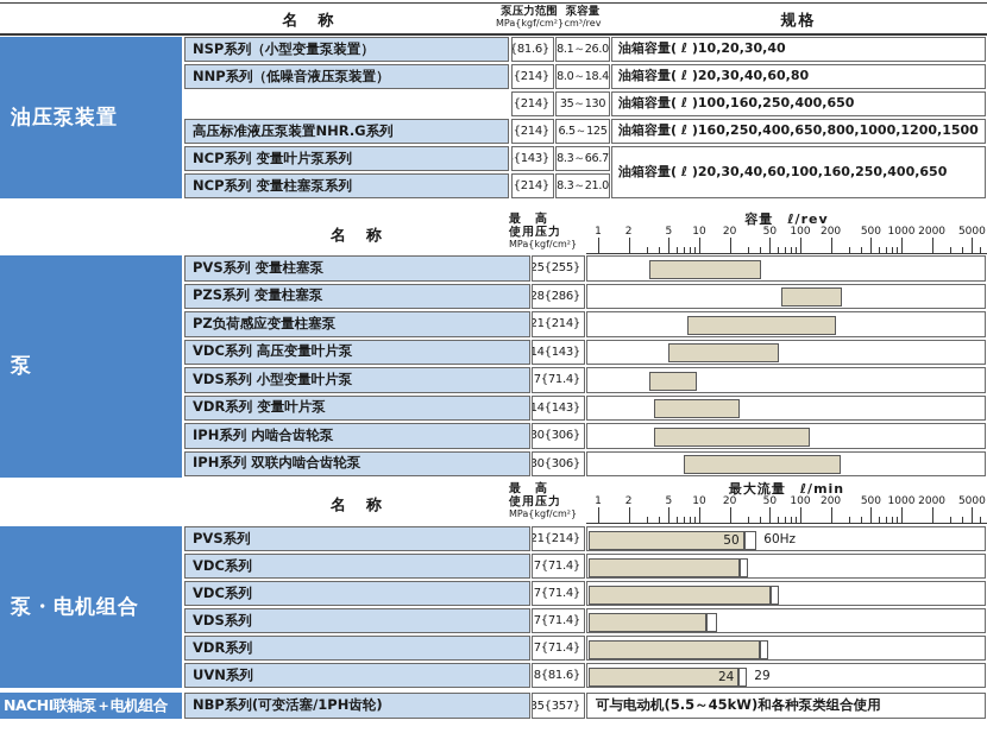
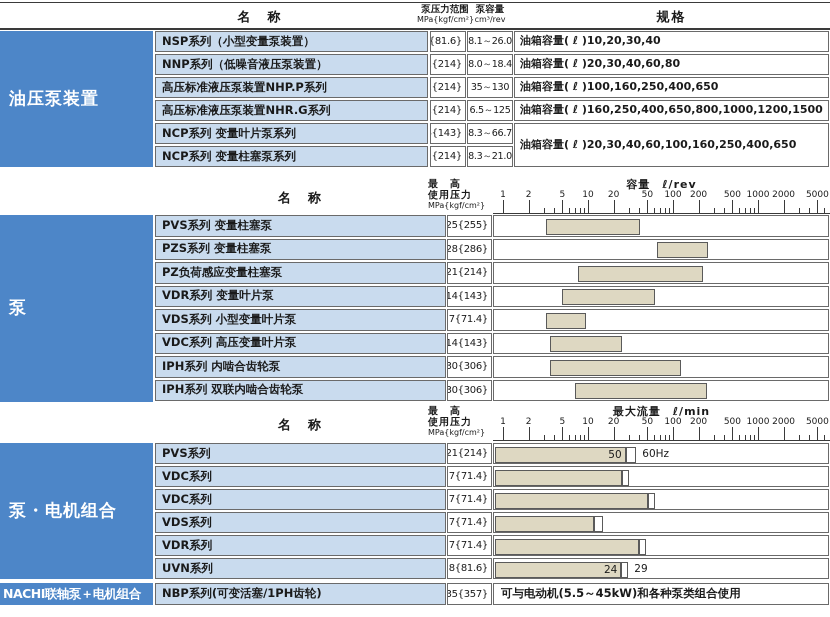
  名 称
  泵压力范围
  MPa{kgf/cm²}
  泵容量
  cm³/rev
  规格
  名 称
  最 高
  使用压力
  MPa{kgf/cm²}
  容量 ℓ/rev
  名 称
  最 高
  使用压力
  MPa{kgf/cm²}
  最大流量 ℓ/min
  1
  2
  5
  10
  20
  50
  100
  200
  500
  1000
  2000
  5000
  1
  2
  5
  10
  20
  50
  100
  200
  500
  1000
  2000
  5000
  油压泵装置
  泵
  泵・电机组合
  NACHI联轴泵＋电机组合
  NSP系列（小型变量泵装置）
  {81.6}
  8.1～26.0
  油箱容量( ℓ )10,20,30,40
  NNP系列（低噪音液压泵装置）
  {214}
  8.0～18.4
  油箱容量( ℓ )20,30,40,60,80
+ 高压标准液压泵装置NHP.P系列
  {214}
  35～130
  油箱容量( ℓ )100,160,250,400,650
  高压标准液压泵装置NHR.G系列
  {214}
  6.5～125
  油箱容量( ℓ )160,250,400,650,800,1000,1200,1500
  NCP系列 变量叶片泵系列
  {143}
  8.3～66.7
  NCP系列 变量柱塞泵系列
  {214}
  8.3～21.0
  油箱容量( ℓ )20,30,40,60,100,160,250,400,650
  PVS系列 变量柱塞泵
  25{255}
  PZS系列 变量柱塞泵
  28{286}
  PZ负荷感应变量柱塞泵
  21{214}
- VDC系列 高压变量叶片泵
+ VDR系列 变量叶片泵
  14{143}
  VDS系列 小型变量叶片泵
  7{71.4}
- VDR系列 变量叶片泵
+ VDC系列 高压变量叶片泵
  14{143}
  IPH系列 内啮合齿轮泵
  30{306}
  IPH系列 双联内啮合齿轮泵
  30{306}
  PVS系列
  21{214}
  50
  60Hz
  VDC系列
  7{71.4}
  VDC系列
  7{71.4}
  VDS系列
  7{71.4}
  VDR系列
  7{71.4}
  UVN系列
  8{81.6}
  24
  29
  NBP系列(可变活塞/1PH齿轮)
  35{357}
  可与电动机(5.5～45kW)和各种泵类组合使用
